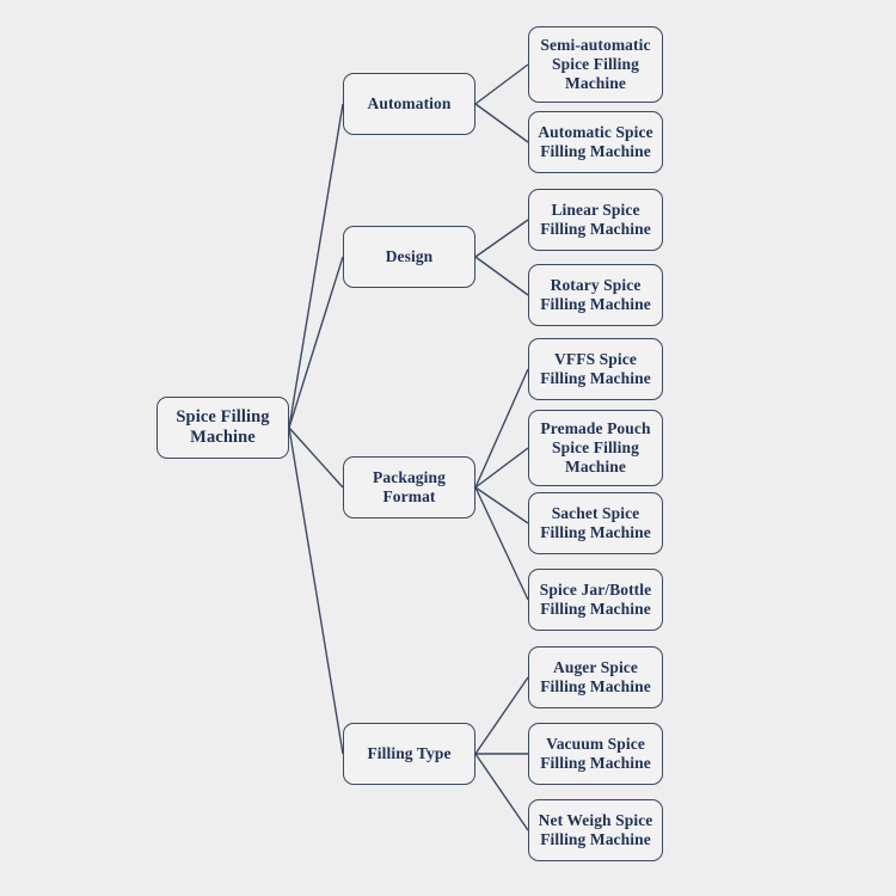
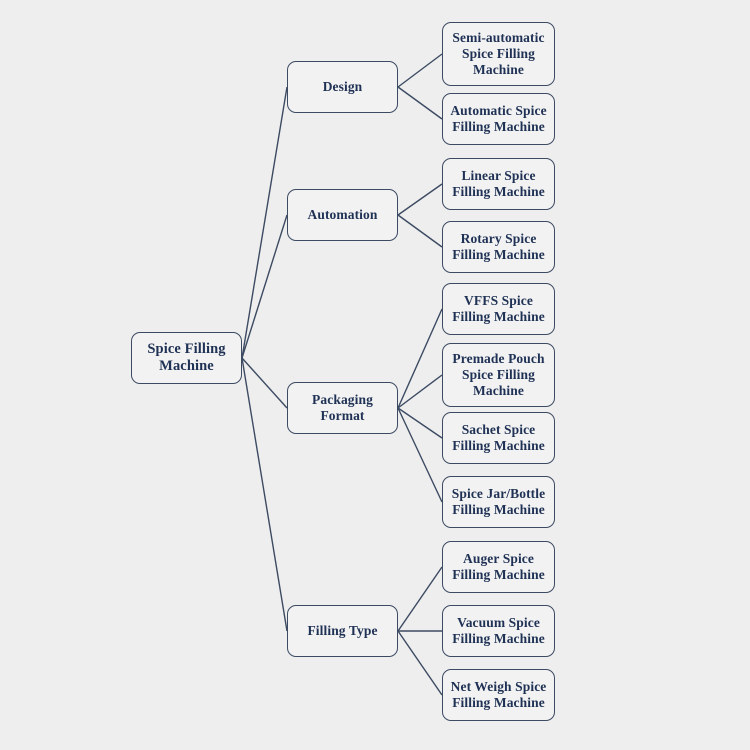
- Automation
+ Design
  Semi-automatic
  Spice Filling
  Machine
  Automatic Spice
  Filling Machine
- Design
+ Automation
  Linear Spice
  Filling Machine
  Rotary Spice
  Filling Machine
  Packaging
  Format
  VFFS Spice
  Filling Machine
  Premade Pouch
  Spice Filling
  Machine
  Sachet Spice
  Filling Machine
  Spice Jar/Bottle
  Filling Machine
  Filling Type
  Auger Spice
  Filling Machine
  Vacuum Spice
  Filling Machine
  Net Weigh Spice
  Filling Machine
  Spice Filling
  Machine
